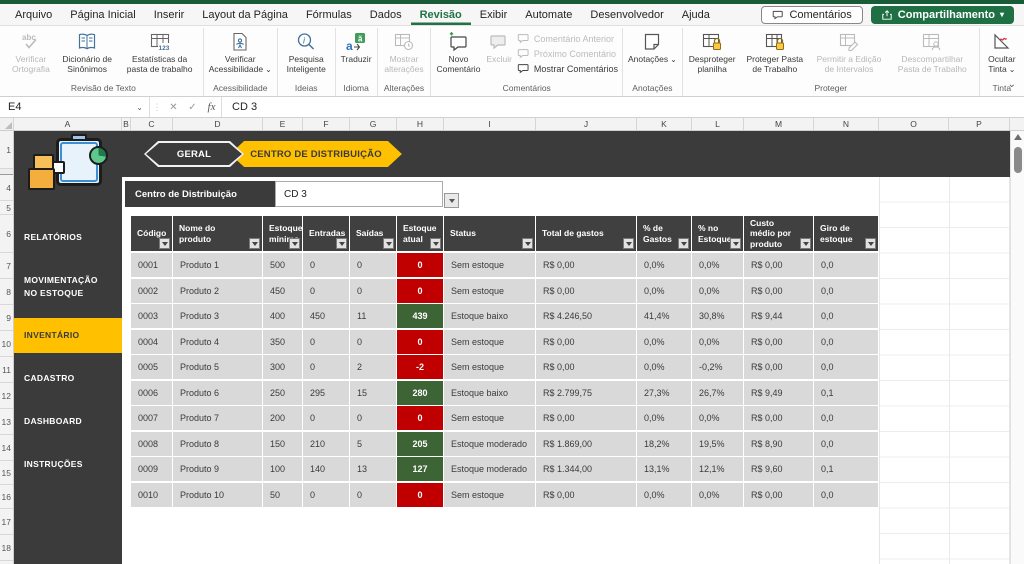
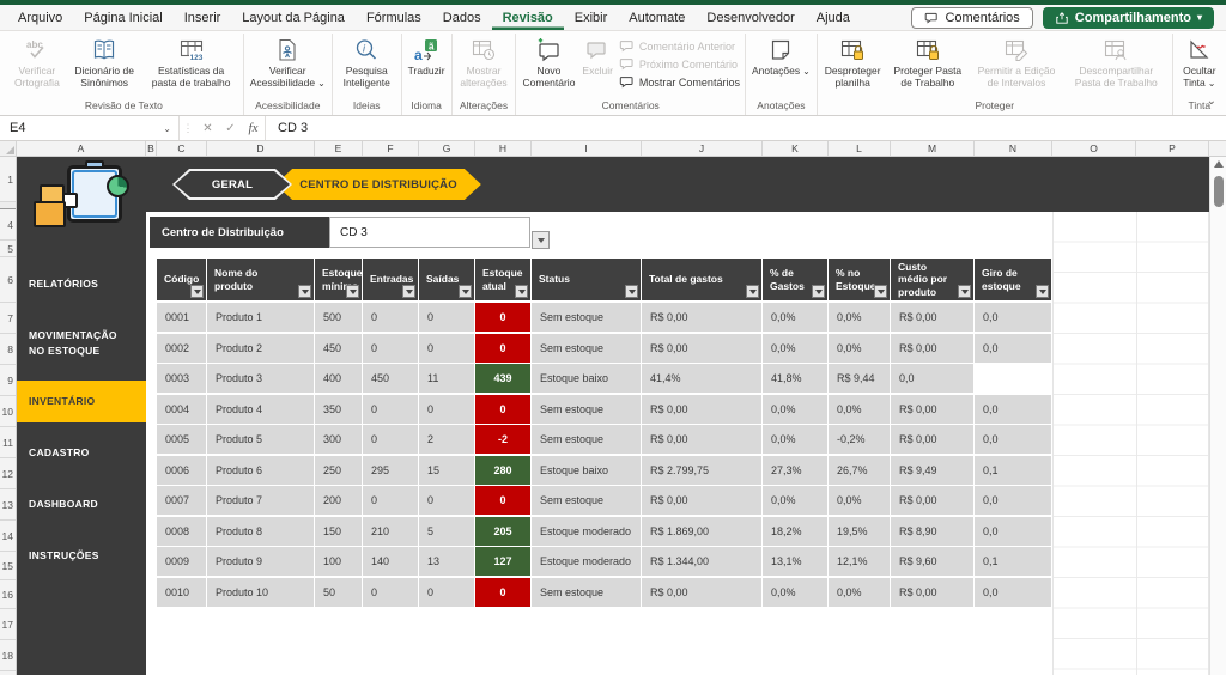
  Arquivo
  Página Inicial
  Inserir
  Layout da Página
  Fórmulas
  Dados
  Revisão
  Exibir
  Automate
  Desenvolvedor
  Ajuda
  Comentários
  Compartilhamento
  ▾
  abc
  Verificar Ortografia
  Dicionário de Sinônimos
  Estatísticas da pasta de trabalho
  Revisão de Texto
  Verificar Acessibilidade
  Acessibilidade
  i
  Pesquisa Inteligente
  Ideias
  ã
  a
  Traduzir
  Idioma
  Mostrar alterações
  Alterações
  Novo Comentário
  Excluir
  Comentário Anterior
  Próximo Comentário
  Mostrar Comentários
  Comentários
  Anotações
  Anotações
  Desproteger planilha
  Proteger Pasta de Trabalho
  Permitir a Edição de Intervalos
  Descompartilhar Pasta de Trabalho
  Proteger
  Ocultar Tinta
  Tinta
  ⌄
  E4
  ⌄
  ⋮
  ✕
  ✓
  fx
  CD 3
  A
  B
  C
  D
  E
  F
  G
  H
  I
  J
  K
  L
  M
  N
  O
  P
  1
  4
  5
  6
  7
  8
  9
  10
  11
  12
  13
  14
  15
  16
  17
  18
  GERAL
  CENTRO DE DISTRIBUIÇÃO
  RELATÓRIOS
  MOVIMENTAÇÃO NO ESTOQUE
  INVENTÁRIO
  CADASTRO
  DASHBOARD
  INSTRUÇÕES
  Centro de Distribuição
  CD 3
  Código
  Nome do produto
  Estoque míni
  Entradas
  Saídas
  Estoque atual
  Status
  Total de gastos
  % de Gastos
  % no Estoqu
  Custo médio por produto
  Giro de estoque
  0001
  Produto 1
  500
  0
  0
  0
  Sem estoque
  R$ 0,00
  0,0%
  0,0%
  R$ 0,00
  0,0
  0002
  Produto 2
  450
  0
  0
  0
  Sem estoque
  R$ 0,00
  0,0%
  0,0%
  R$ 0,00
  0,0
  0003
  Produto 3
  400
  450
  11
  439
  Estoque baixo
- R$ 4.246,50
  41,4%
- 30,8%
+ 41,8%
  R$ 9,44
  0,0
  0004
  Produto 4
  350
  0
  0
  0
  Sem estoque
  R$ 0,00
  0,0%
  0,0%
  R$ 0,00
  0,0
  0005
  Produto 5
  300
  0
  2
  -2
  Sem estoque
  R$ 0,00
  0,0%
  -0,2%
  R$ 0,00
  0,0
  0006
  Produto 6
  250
  295
  15
  280
  Estoque baixo
  R$ 2.799,75
  27,3%
  26,7%
  R$ 9,49
  0,1
  0007
  Produto 7
  200
  0
  0
  0
  Sem estoque
  R$ 0,00
  0,0%
  0,0%
  R$ 0,00
  0,0
  0008
  Produto 8
  150
  210
  5
  205
  Estoque moderado
  R$ 1.869,00
  18,2%
  19,5%
  R$ 8,90
  0,0
  0009
  Produto 9
  100
  140
  13
  127
  Estoque moderado
  R$ 1.344,00
  13,1%
  12,1%
  R$ 9,60
  0,1
  0010
  Produto 10
  50
  0
  0
  0
  Sem estoque
  R$ 0,00
  0,0%
  0,0%
  R$ 0,00
  0,0
